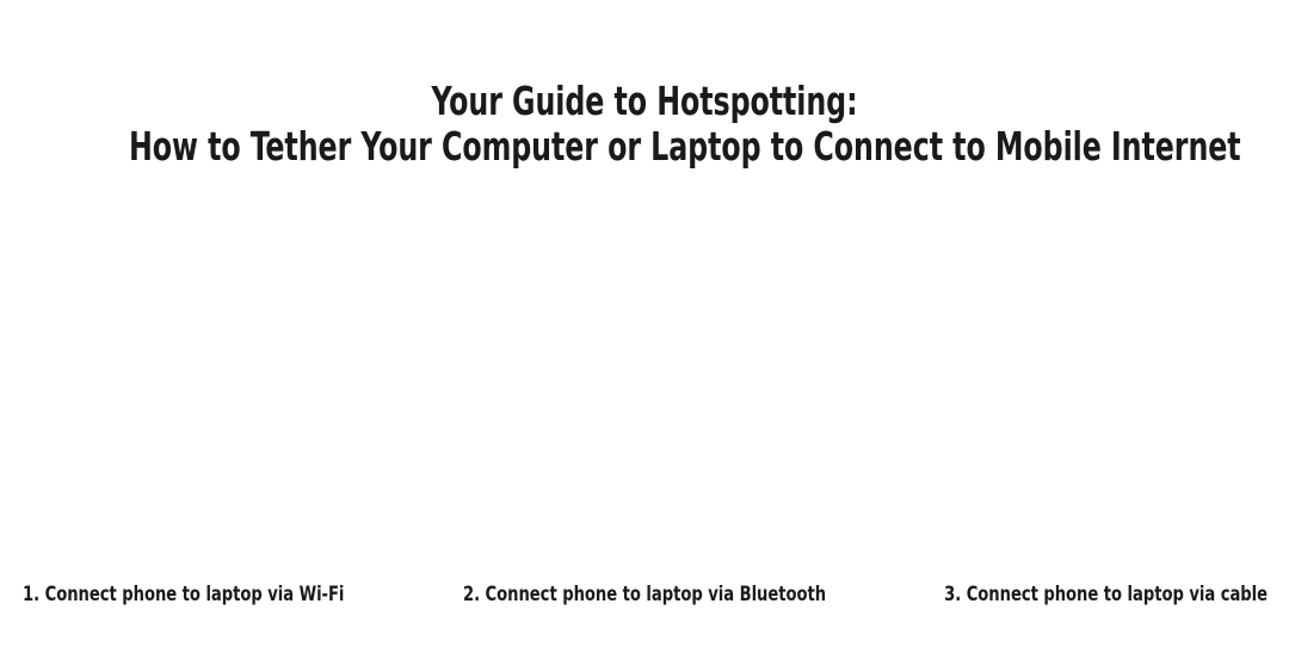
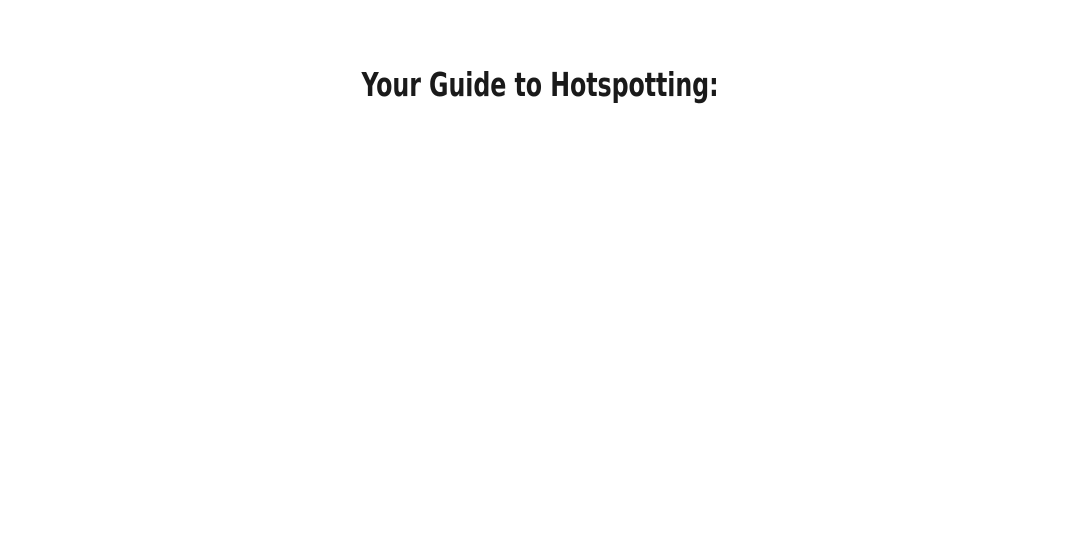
  Your Guide to Hotspotting:
- How to Tether Your Computer or Laptop to Connect to Mobile Internet
- 1. Connect phone to laptop via Wi-Fi
- 2. Connect phone to laptop via Bluetooth
- 3. Connect phone to laptop via cable
